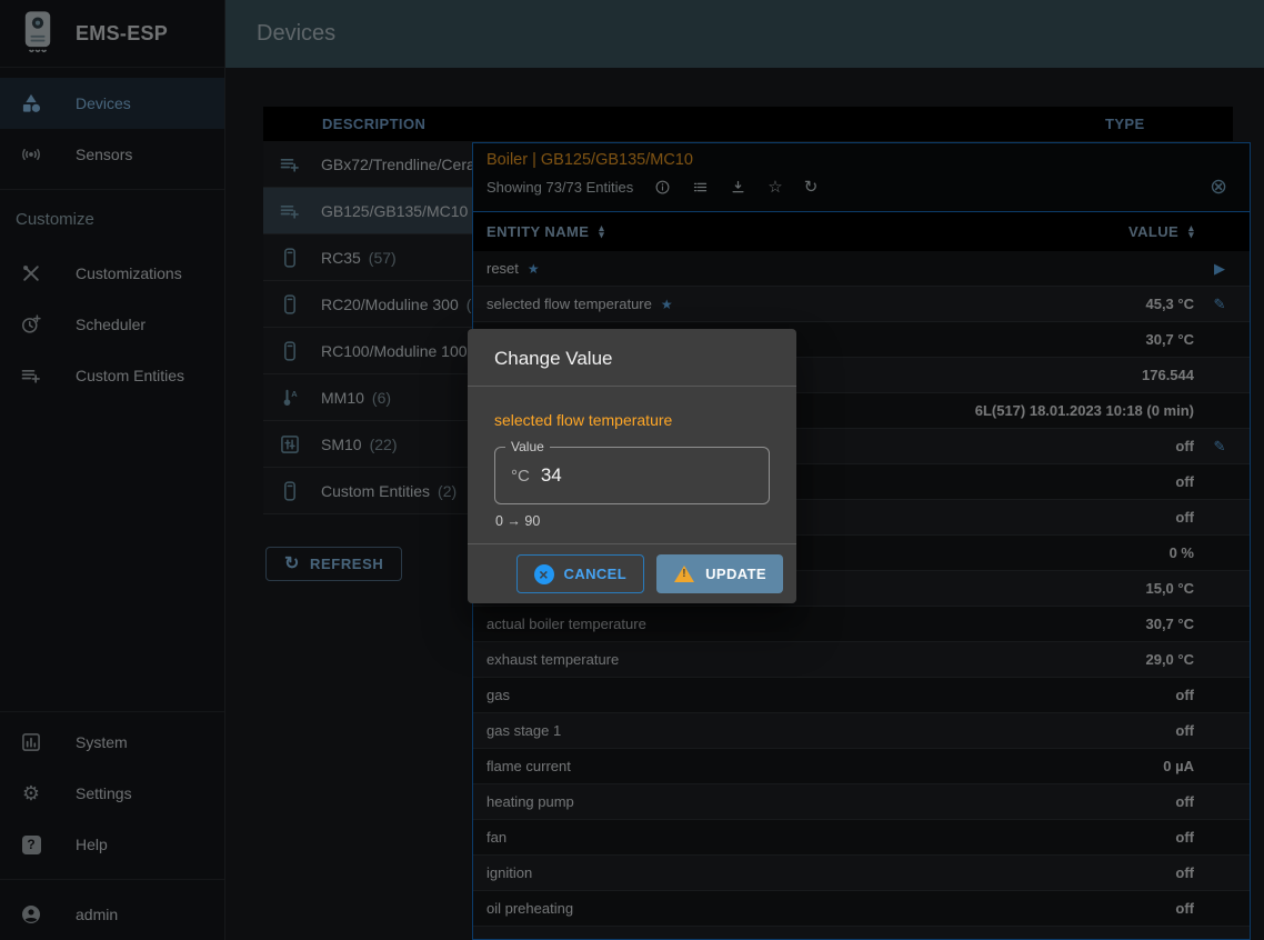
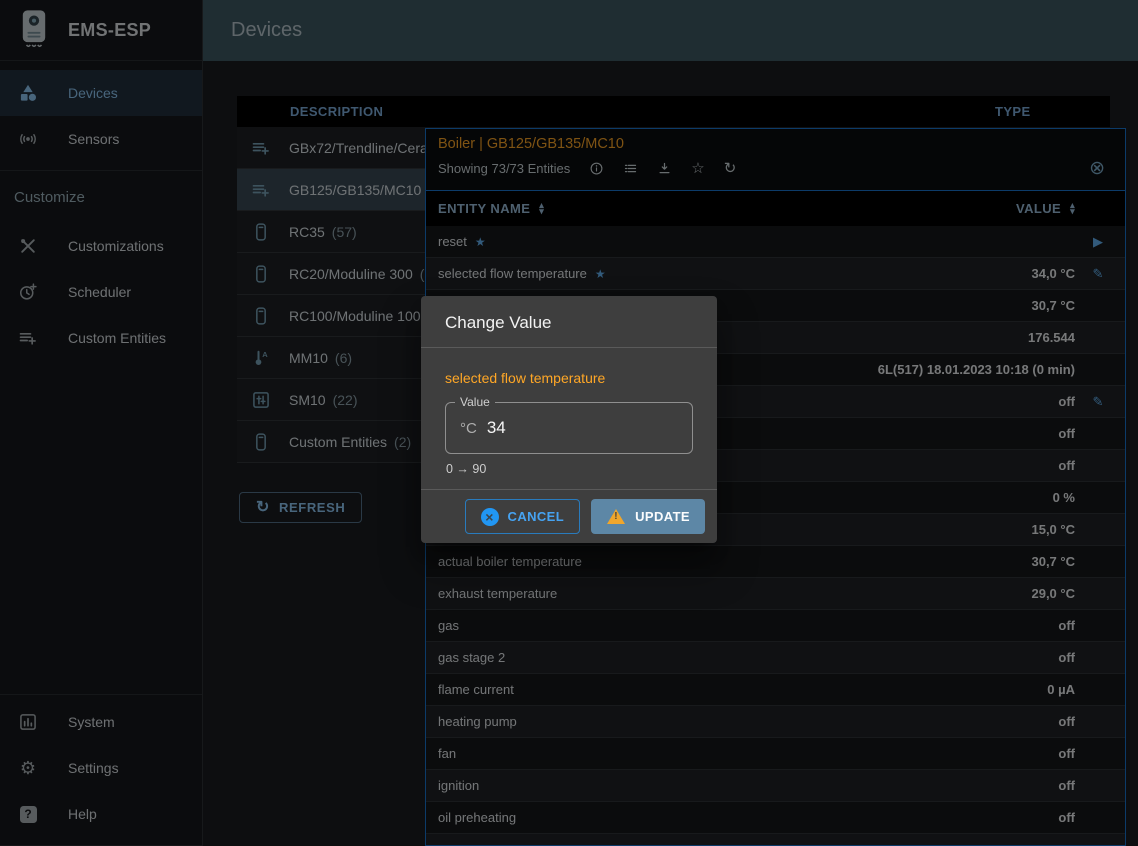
  EMS-ESP
  Devices
  Sensors
  Customize
  Customizations
  Scheduler
  Custom Entities
  System
  ⚙
  Settings
  ?
  Help
- admin
  Devices
  DESCRIPTION
  TYPE
  GBx72/Trendline/Cera
  GB125/GB135/MC10
  RC35
  (57)
  RC20/Moduline 300
  (
  RC100/Moduline 100
  MM10
  (6)
  SM10
  (22)
  Custom Entities
  (2)
  ↻
  REFRESH
  Boiler | GB125/GB135/MC10
  Showing 73/73 Entities
  ☆
  ↻
  ⊗
  ENTITY NAME
  ▴
  ▾
  VALUE
  ▴
  ▾
  reset
  ★
  ▶
  selected flow temperature
  ★
- 45,3 °C
+ 34,0 °C
  ✎
  30,7 °C
  176.544
  6L(517) 18.01.2023 10:18 (0 min)
  off
  ✎
  off
  off
  0 %
  15,0 °C
  actual boiler temperature
  30,7 °C
  exhaust temperature
  29,0 °C
  gas
  off
- gas stage 1
+ gas stage 2
  off
  flame current
  0 µA
  heating pump
  off
  fan
  off
  ignition
  off
  oil preheating
  off
  Change Value
  selected flow temperature
  Value
  °C
  34
  0 → 90
  ×
  CANCEL
  !
  UPDATE
